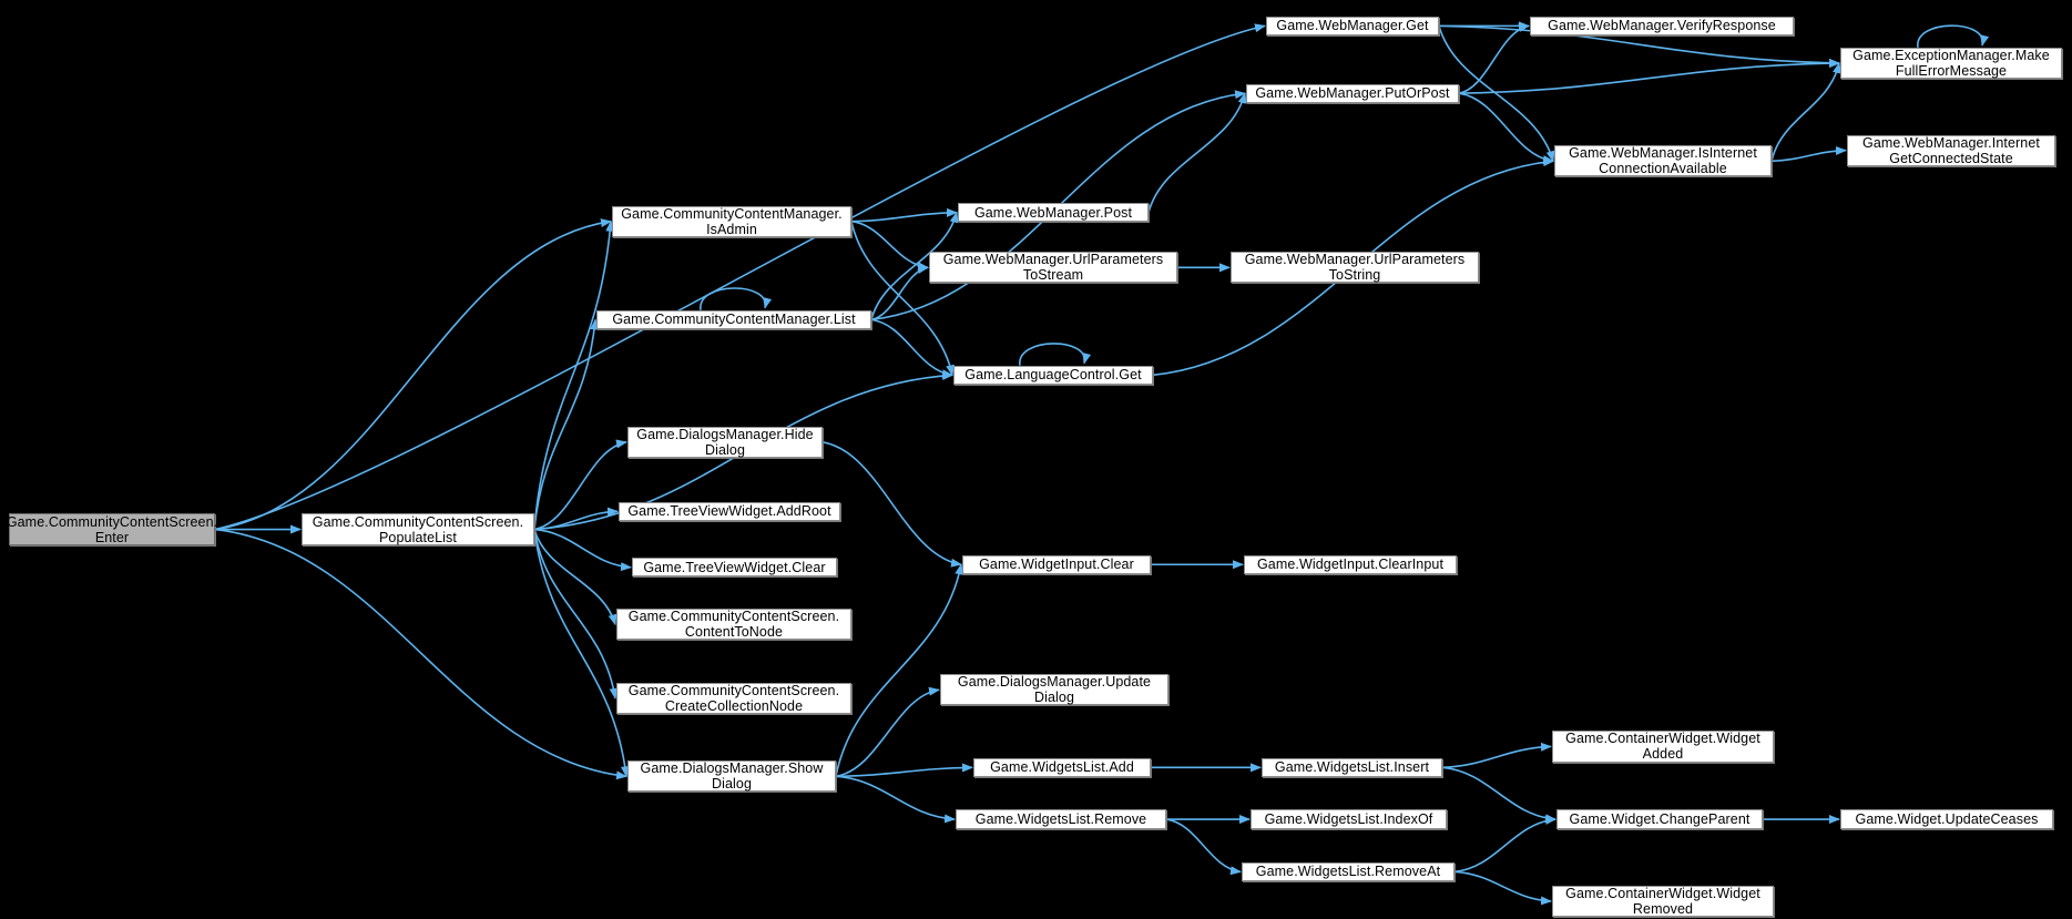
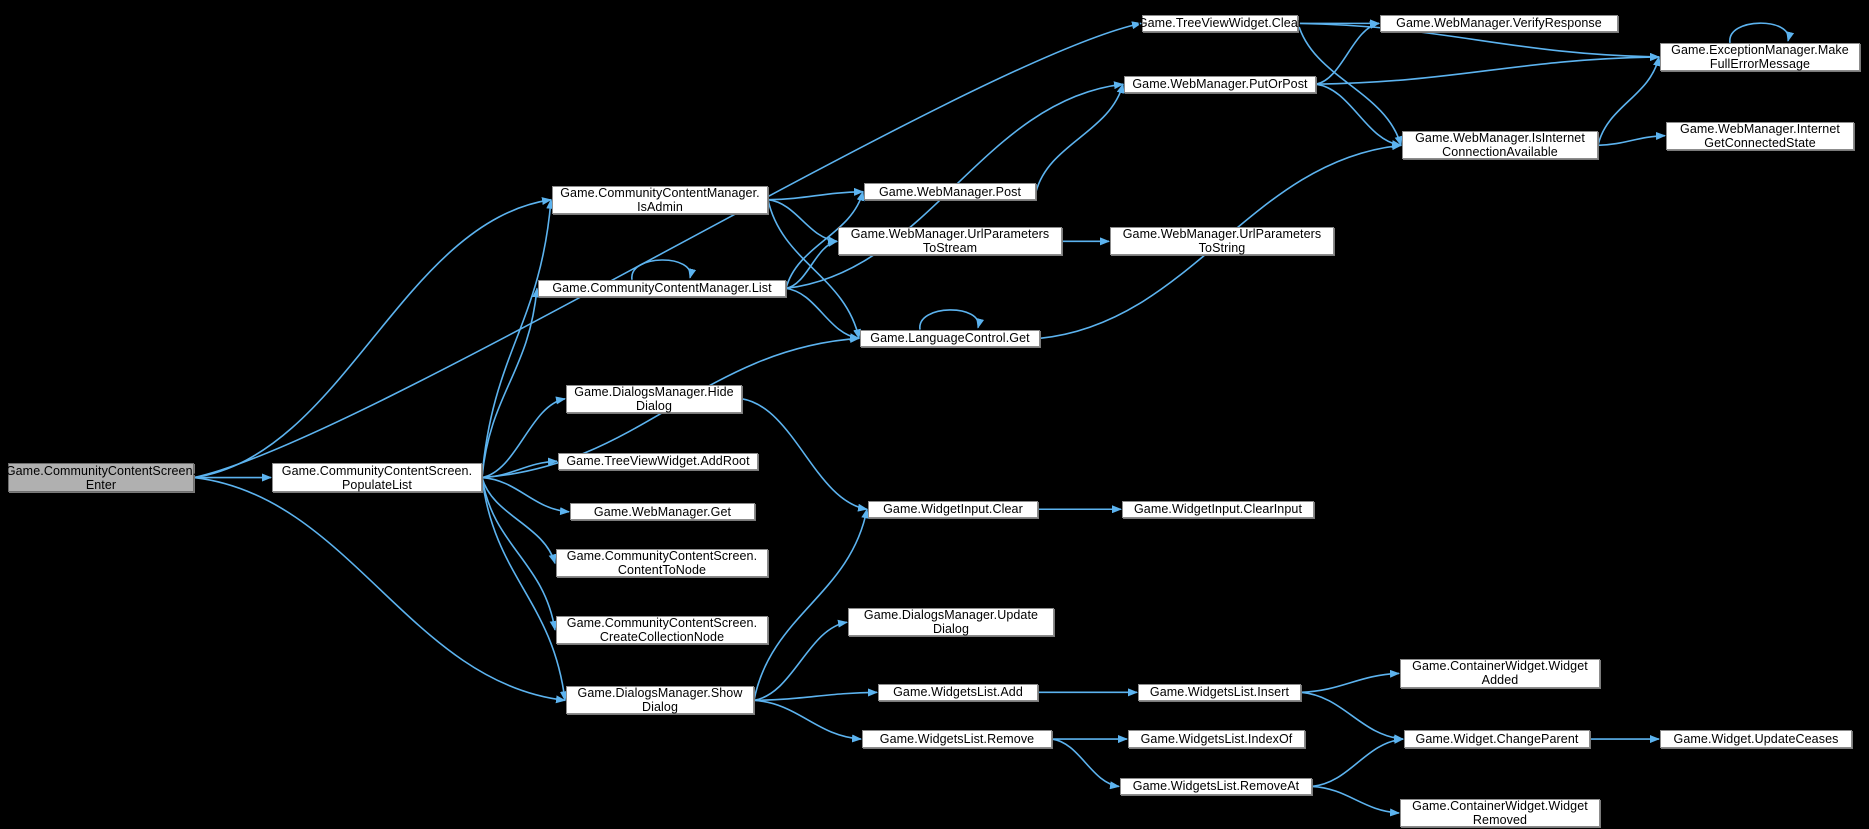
  Game.CommunityContentScreen.
  Enter
  Game.CommunityContentScreen.
  PopulateList
  Game.CommunityContentManager.
  IsAdmin
  Game.CommunityContentManager.List
  Game.DialogsManager.Hide
  Dialog
  Game.TreeViewWidget.AddRoot
- Game.TreeViewWidget.Clear
+ Game.WebManager.Get
  Game.CommunityContentScreen.
  ContentToNode
  Game.CommunityContentScreen.
  CreateCollectionNode
  Game.DialogsManager.Show
  Dialog
  Game.WebManager.Post
  Game.WebManager.UrlParameters
  ToStream
  Game.LanguageControl.Get
  Game.WidgetInput.Clear
  Game.DialogsManager.Update
  Dialog
  Game.WidgetsList.Add
  Game.WidgetsList.Remove
  Game.WebManager.UrlParameters
  ToString
  Game.WidgetInput.ClearInput
  Game.WidgetsList.Insert
  Game.WidgetsList.IndexOf
  Game.WidgetsList.RemoveAt
- Game.WebManager.Get
+ Game.TreeViewWidget.Clear
  Game.WebManager.PutOrPost
  Game.WebManager.VerifyResponse
  Game.WebManager.IsInternet
  ConnectionAvailable
  Game.ExceptionManager.Make
  FullErrorMessage
  Game.WebManager.Internet
  GetConnectedState
  Game.ContainerWidget.Widget
  Added
  Game.Widget.ChangeParent
  Game.ContainerWidget.Widget
  Removed
  Game.Widget.UpdateCeases
